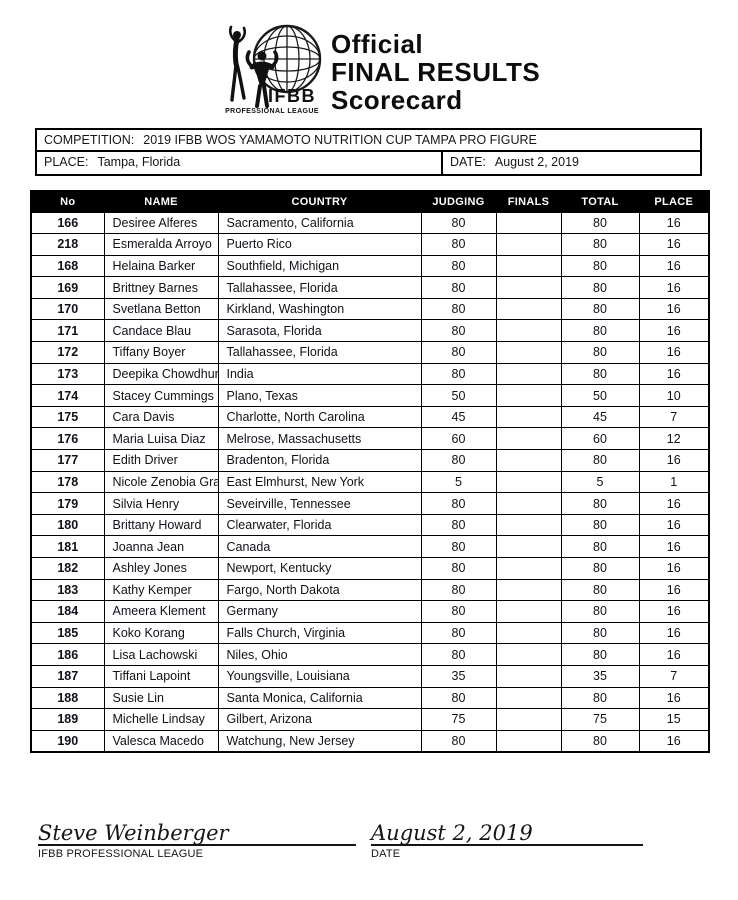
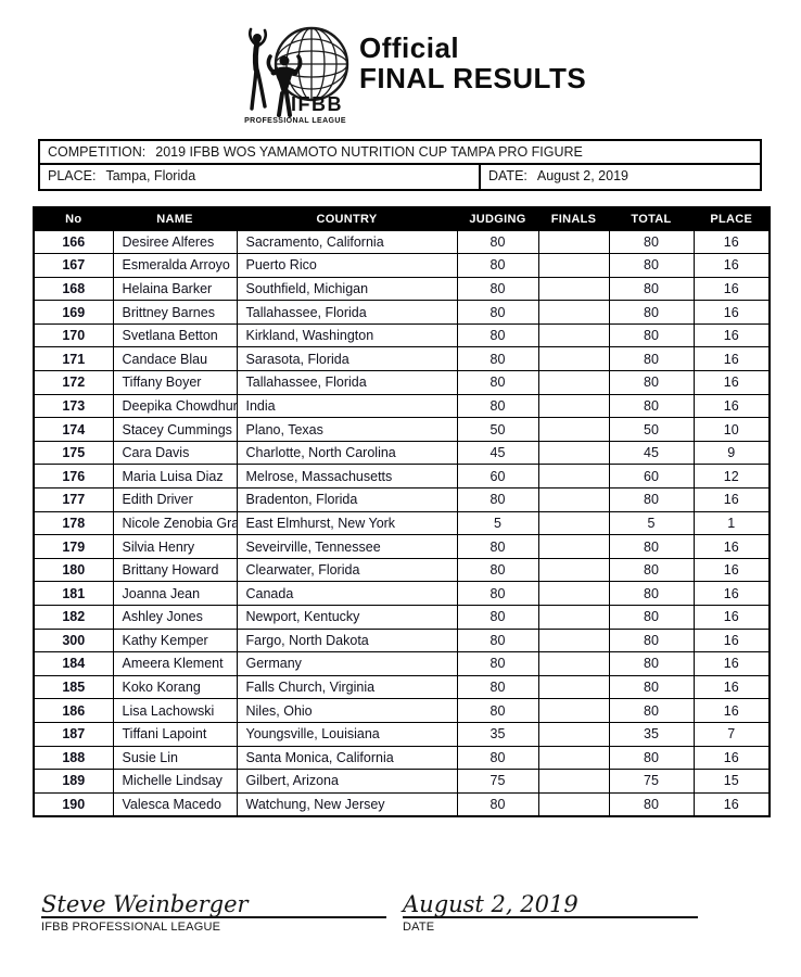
  IFBB
  Official
  FINAL RESULTS
- Scorecard
  COMPETITION: 2019 IFBB WOS YAMAMOTO NUTRITION CUP TAMPA PRO FIGURE
  PLACE: Tampa, Florida
  DATE: August 2, 2019
  No	NAME	COUNTRY	JUDGING	FINALS	TOTAL	PLACE
  166	Desiree Alferes	Sacramento, California	80		80	16
- 218	Esmeralda Arroyo	Puerto Rico	80		80	16
+ 167	Esmeralda Arroyo	Puerto Rico	80		80	16
  168	Helaina Barker	Southfield, Michigan	80		80	16
  169	Brittney Barnes	Tallahassee, Florida	80		80	16
  170	Svetlana Betton	Kirkland, Washington	80		80	16
  171	Candace Blau	Sarasota, Florida	80		80	16
  172	Tiffany Boyer	Tallahassee, Florida	80		80	16
  173	Deepika Chowdhur	India	80		80	16
  174	Stacey Cummings	Plano, Texas	50		50	10
- 175	Cara Davis	Charlotte, North Carolina	45		45	7
+ 175	Cara Davis	Charlotte, North Carolina	45		45	9
  176	Maria Luisa Diaz	Melrose, Massachusetts	60		60	12
  177	Edith Driver	Bradenton, Florida	80		80	16
  178	Nicole Zenobia Gra	East Elmhurst, New York	5		5	1
  179	Silvia Henry	Seveirville, Tennessee	80		80	16
  180	Brittany Howard	Clearwater, Florida	80		80	16
  181	Joanna Jean	Canada	80		80	16
  182	Ashley Jones	Newport, Kentucky	80		80	16
- 183	Kathy Kemper	Fargo, North Dakota	80		80	16
+ 300	Kathy Kemper	Fargo, North Dakota	80		80	16
  184	Ameera Klement	Germany	80		80	16
  185	Koko Korang	Falls Church, Virginia	80		80	16
  186	Lisa Lachowski	Niles, Ohio	80		80	16
  187	Tiffani Lapoint	Youngsville, Louisiana	35		35	7
  188	Susie Lin	Santa Monica, California	80		80	16
  189	Michelle Lindsay	Gilbert, Arizona	75		75	15
  190	Valesca Macedo	Watchung, New Jersey	80		80	16
  Steve Weinberger
  IFBB PROFESSIONAL LEAGUE
  August 2, 2019
  DATE
